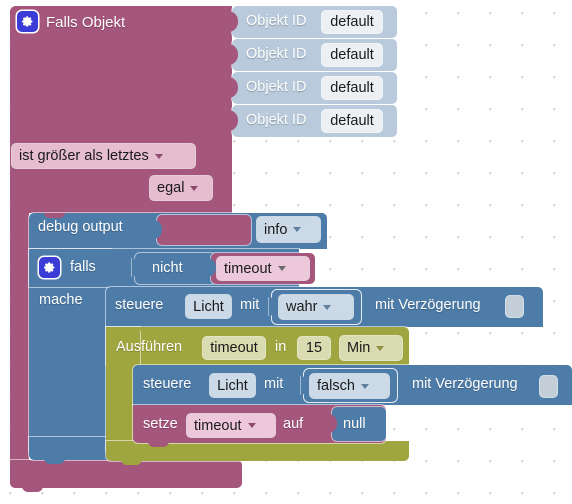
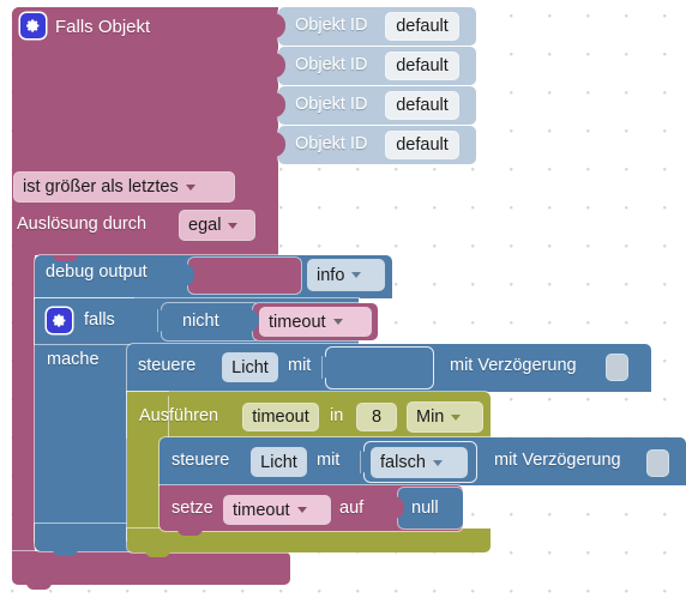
  Falls Objekt
  Objekt ID
  default
  Objekt ID
  default
  Objekt ID
  default
  Objekt ID
  default
  ist größer als letztes
+ Auslösung durch
  egal
  debug output
  info
  falls
  nicht
  timeout
  mache
  steuere
  Licht
  mit
- wahr
  mit Verzögerung
  Ausführen
  timeout
  in
- 15
+ 8
  Min
  steuere
  Licht
  mit
  falsch
  mit Verzögerung
  setze
  timeout
  auf
  null
